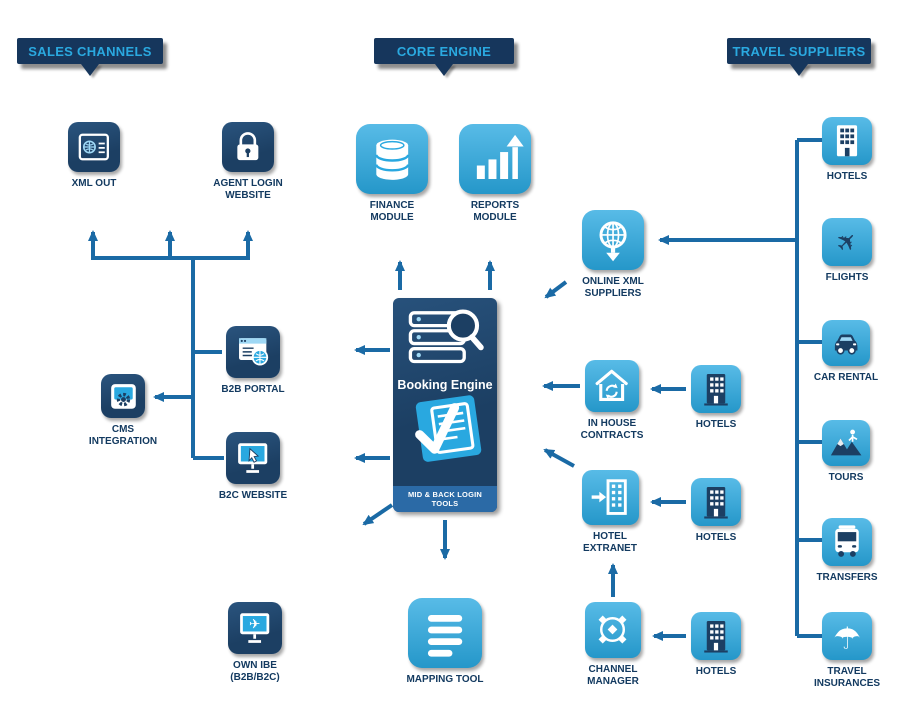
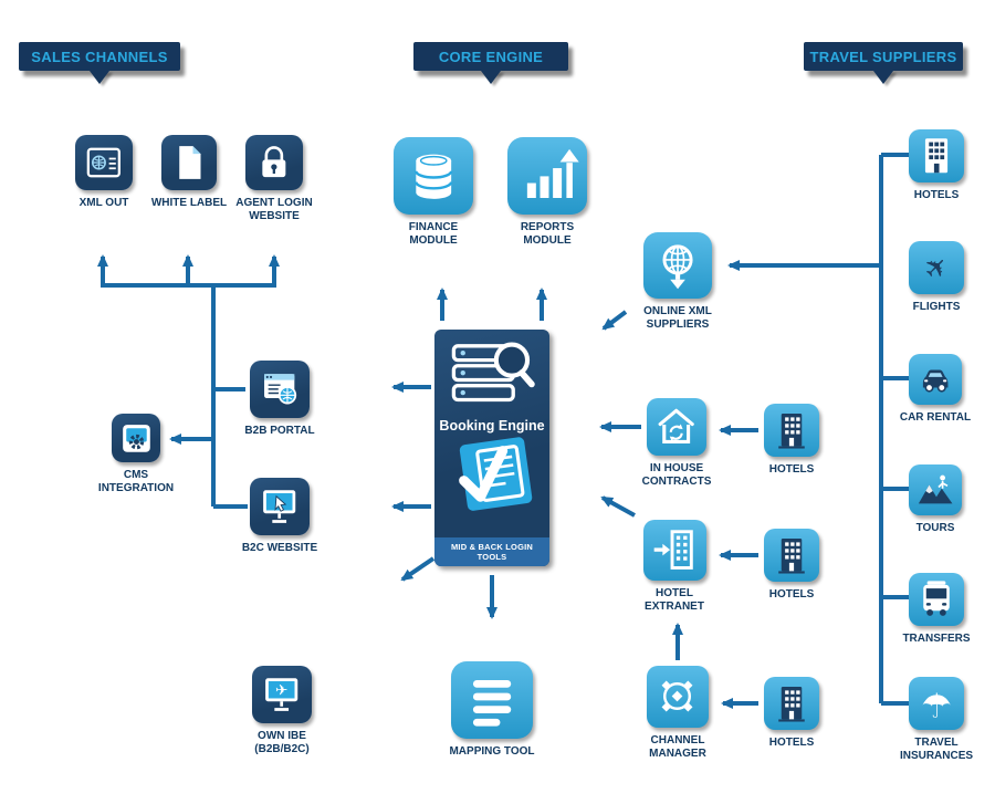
  SALES CHANNELS
  CORE ENGINE
  TRAVEL SUPPLIERS
  XML OUT
+ WHITE LABEL
  AGENT LOGIN WEBSITE
  B2B PORTAL
  CMS INTEGRATION
  B2C WEBSITE
  ✈
  OWN IBE (B2B/B2C)
  FINANCE MODULE
  REPORTS MODULE
  Booking Engine
  MID & BACK LOGIN TOOLS
  MAPPING TOOL
  ONLINE XML SUPPLIERS
  IN HOUSE CONTRACTS
  HOTELS
  HOTEL EXTRANET
  HOTELS
  CHANNEL MANAGER
  HOTELS
  HOTELS
  FLIGHTS
  CAR RENTAL
  TOURS
  TRANSFERS
  ☂
  TRAVEL INSURANCES
